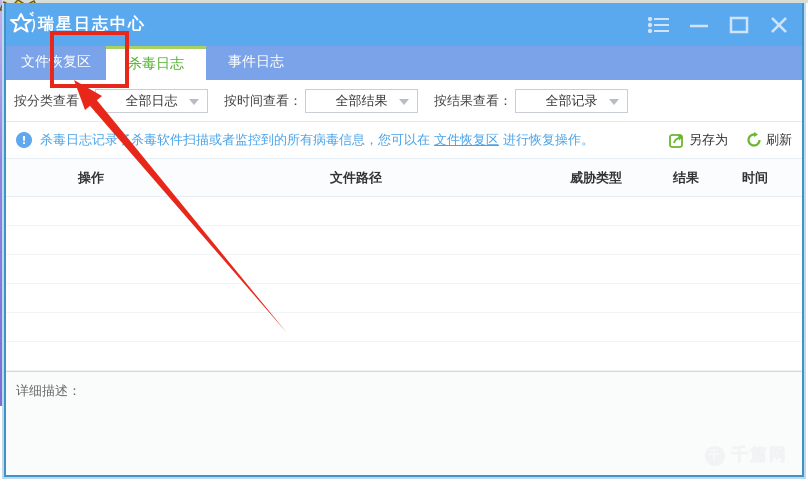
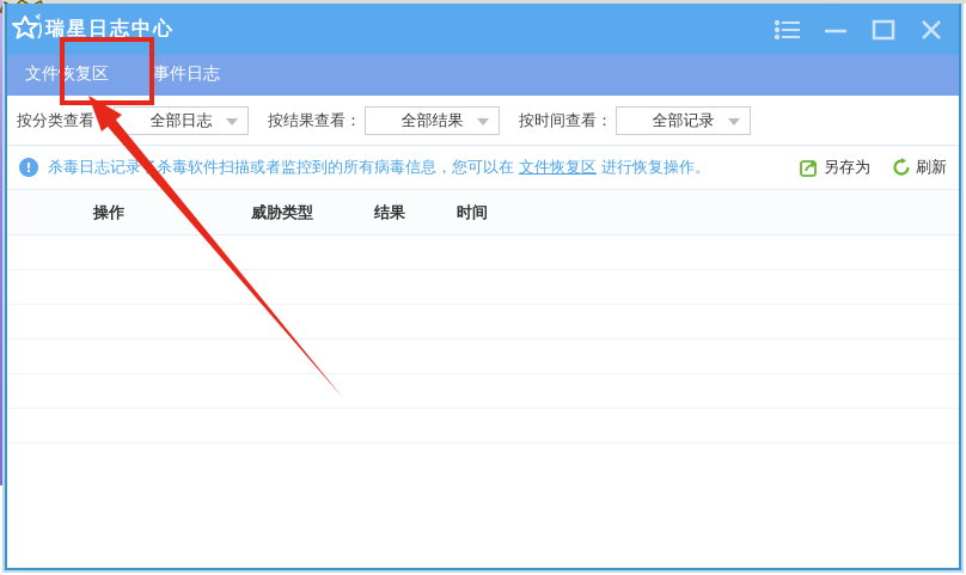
  瑞星日志中心
  文件恢复区
- 杀毒日志
  事件日志
  按分类查看
  全部日志
- 按时间查看：
+ 按结果查看：
  全部结果
- 按结果查看：
+ 按时间查看：
  全部记录
  !
  杀毒日志记录杀毒软件扫描或者监控到的所有病毒信息，您可以在 文件恢复区 进行恢复操作。
  另存为
  刷新
  操作
- 文件路径
  威胁类型
  结果
  时间
- 详细描述：
